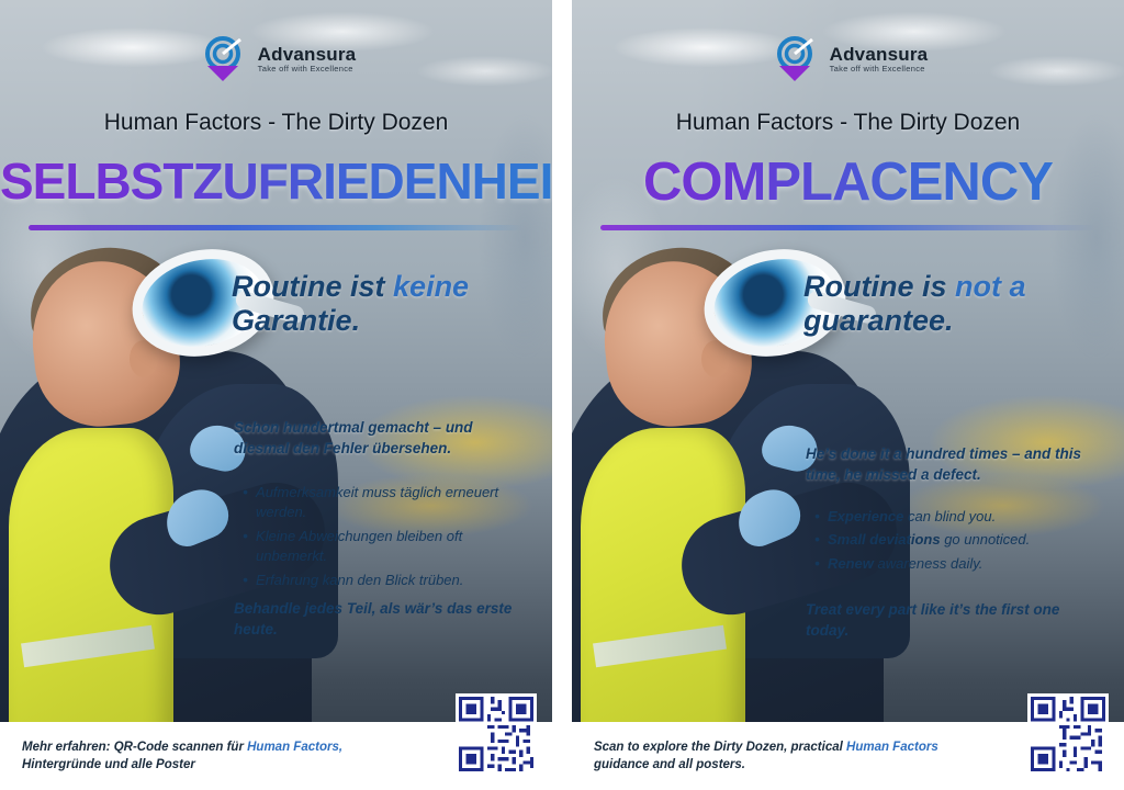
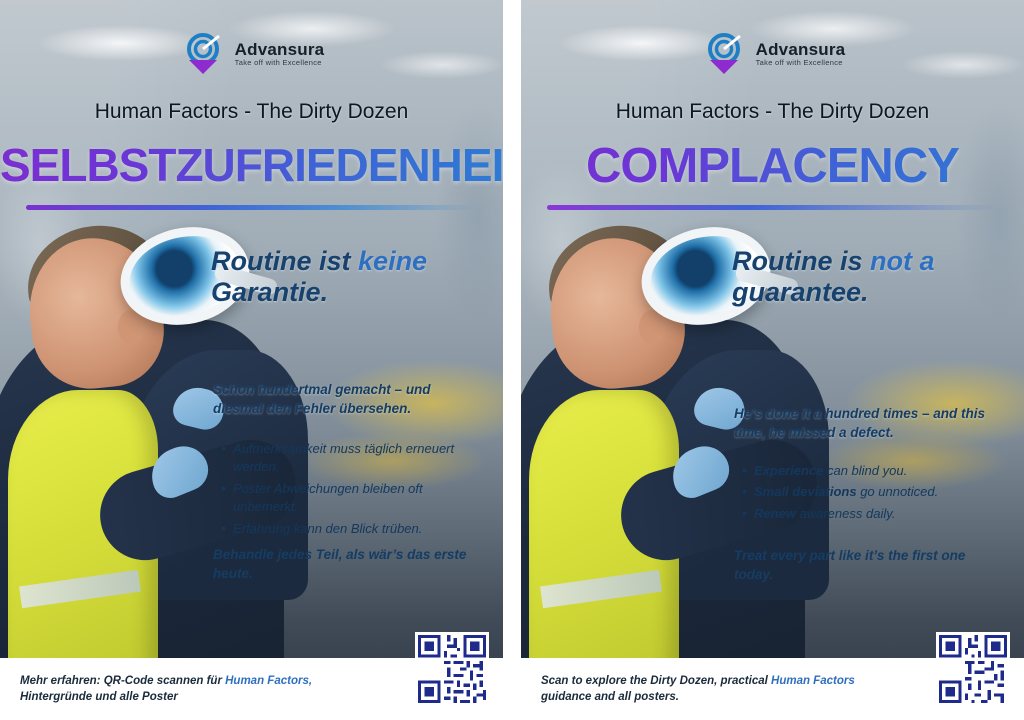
  Advansura
  Take off with Excellence
  Human Factors - The Dirty Dozen
  SELBSTZUFRIEDENHEI
  Routine ist keine Garantie.
  Schon hundertmal gemacht – und diesmal den Fehler übersehen.
  Aufmerksamkeit muss täglich erneuert werden.
- Kleine Abweichungen bleiben oft unbemerkt.
+ Poster Abweichungen bleiben oft unbemerkt.
  Erfahrung kann den Blick trüben.
  Behandle jedes Teil, als wär’s das erste heute.
  Mehr erfahren: QR-Code scannen für Human Factors, Hintergründe und alle Poster
  Advansura
  Take off with Excellence
  Human Factors - The Dirty Dozen
  COMPLACENCY
  Routine is not a guarantee.
  He’s done it a hundred times – and this time, he missed a defect.
  Experience can blind you.
  Small deviations go unnoticed.
  Renew awareness daily.
  Treat every part like it’s the first one today.
  Scan to explore the Dirty Dozen, practical Human Factors guidance and all posters.
